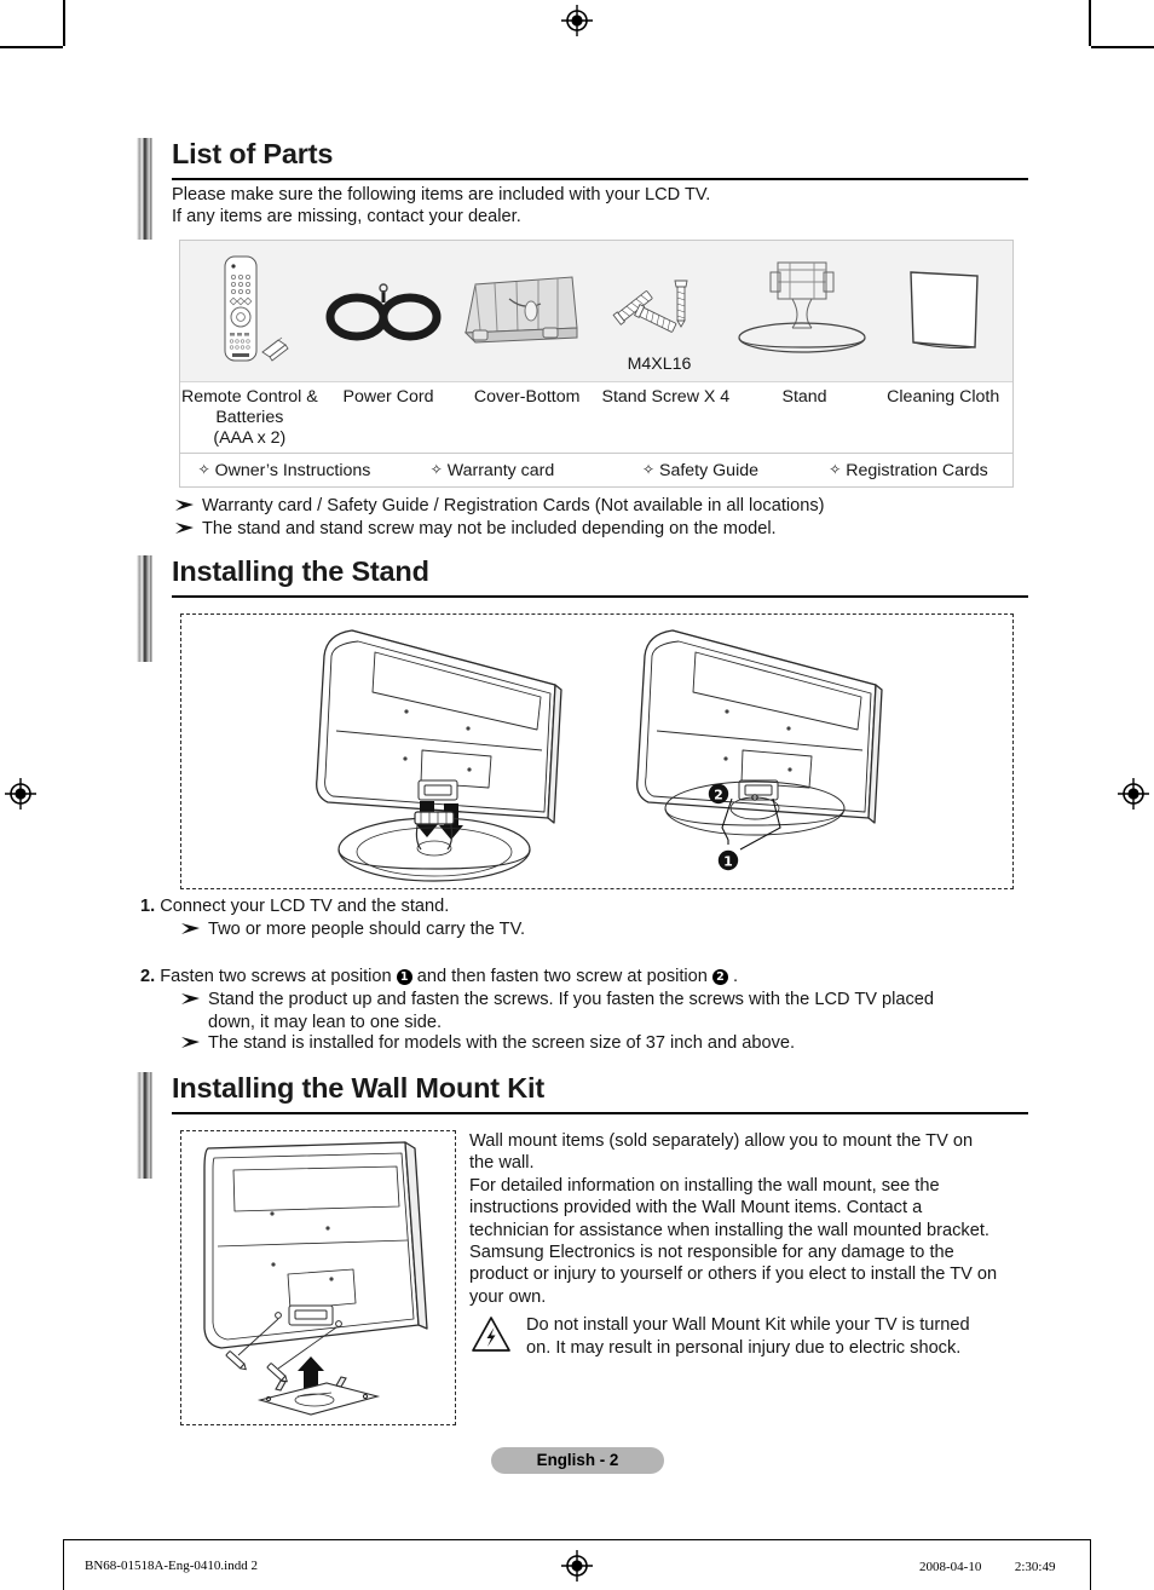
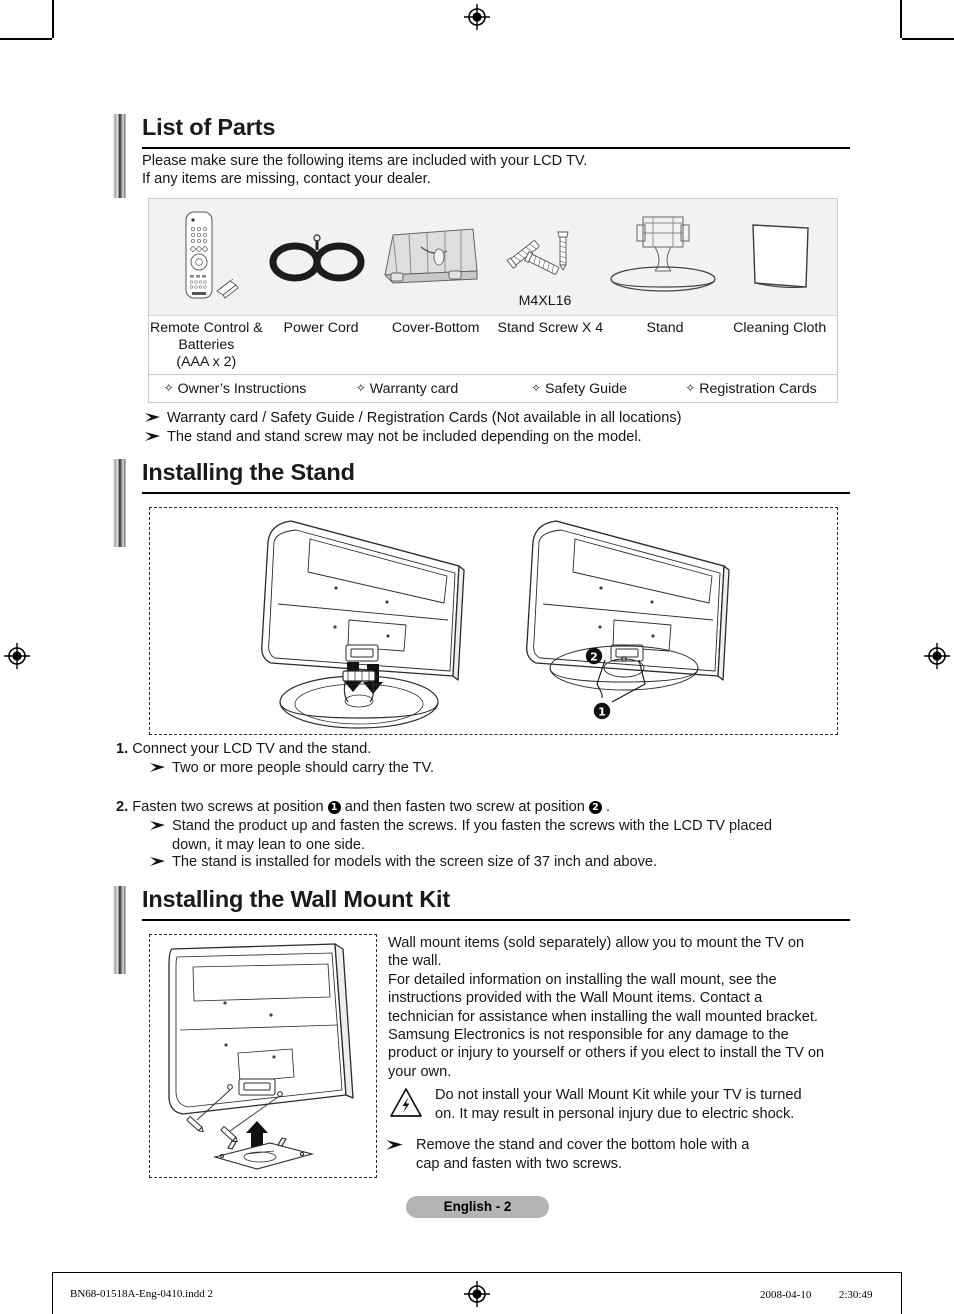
  List of Parts
  Please make sure the following items are included with your LCD TV.
  If any items are missing, contact your dealer.
  M4XL16
  Remote Control &
  Batteries
  (AAA x 2)
  Power Cord
  Cover-Bottom
  Stand Screw X 4
  Stand
  Cleaning Cloth
  ✧ Owner’s Instructions
  ✧ Warranty card
  ✧ Safety Guide
  ✧ Registration Cards
  Warranty card / Safety Guide / Registration Cards (Not available in all locations)
  The stand and stand screw may not be included depending on the model.
  Installing the Stand
  2
  1
  1. Connect your LCD TV and the stand.
  Two or more people should carry the TV.
  2. Fasten two screws at position 1 and then fasten two screw at position 2 .
  Stand the product up and fasten the screws. If you fasten the screws with the LCD TV placed
  down, it may lean to one side.
  The stand is installed for models with the screen size of 37 inch and above.
  Installing the Wall Mount Kit
  Wall mount items (sold separately) allow you to mount the TV on
  the wall.
  For detailed information on installing the wall mount, see the
  instructions provided with the Wall Mount items. Contact a
  technician for assistance when installing the wall mounted bracket.
  Samsung Electronics is not responsible for any damage to the
  product or injury to yourself or others if you elect to install the TV on
  your own.
  Do not install your Wall Mount Kit while your TV is turned
  on. It may result in personal injury due to electric shock.
+ Remove the stand and cover the bottom hole with a
+ cap and fasten with two screws.
  English - 2
  BN68-01518A-Eng-0410.indd 2
  2008-04-10 2:30:49
